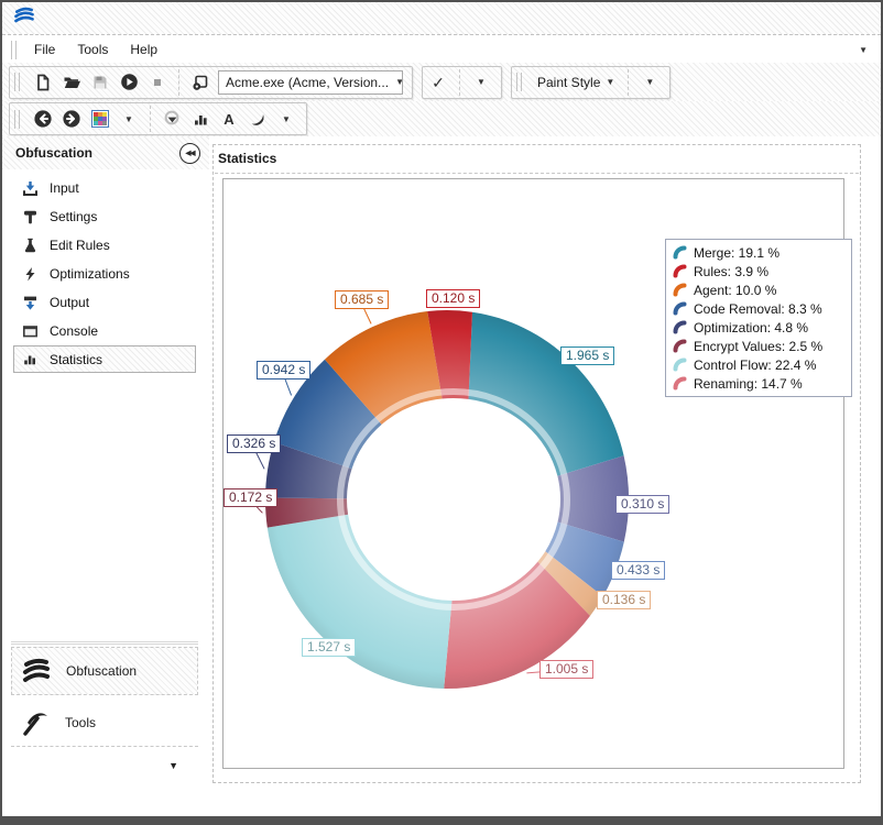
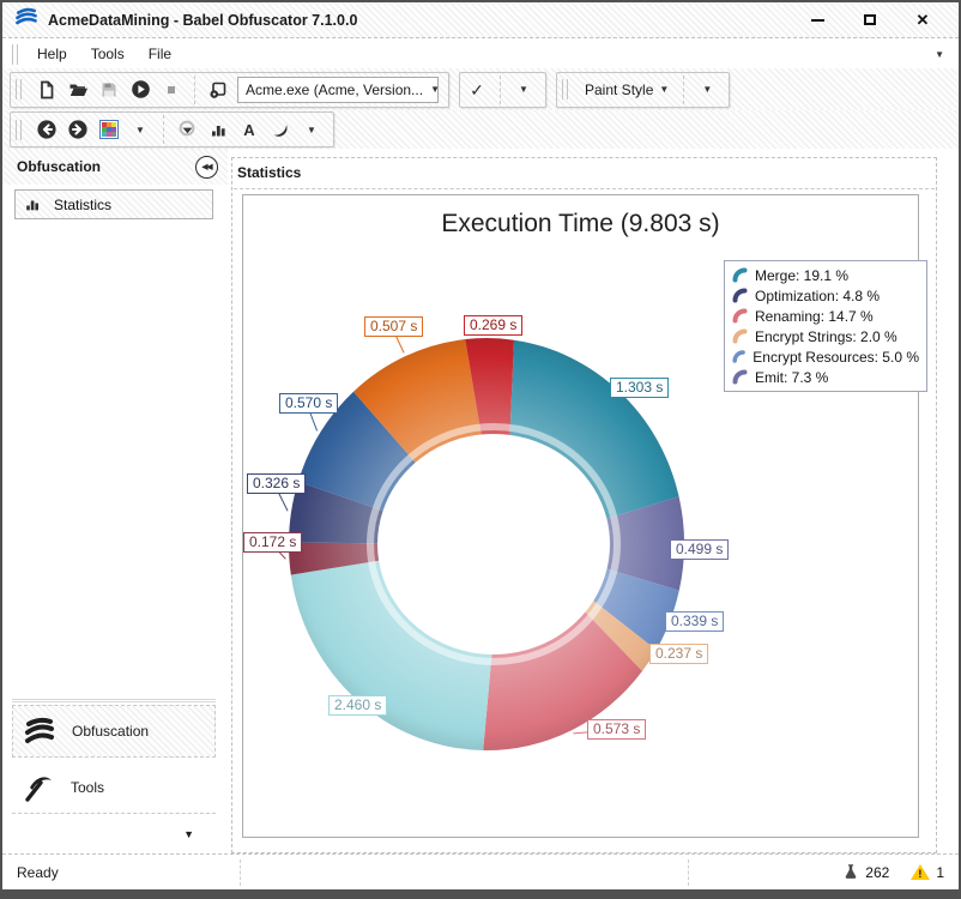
+ AcmeDataMining - Babel Obfuscator 7.1.0.0
+ ✕
- File
+ Help
  Tools
- Help
+ File
  ▼
  Acme.exe (Acme, Version...
  ▼
  ✓
  ▼
  Paint Style
  ▼
  ▼
  ▼
  A
  ▼
  Obfuscation
- Input
- Settings
- Edit Rules
- Optimizations
- Output
- Console
  Statistics
  Obfuscation
  Tools
  ▼
  Statistics
+ Execution Time (9.803 s)
  Merge: 19.1 %
- Rules: 3.9 %
- Agent: 10.0 %
- Code Removal: 8.3 %
  Optimization: 4.8 %
- Encrypt Values: 2.5 %
- Control Flow: 22.4 %
  Renaming: 14.7 %
+ Encrypt Strings: 2.0 %
+ Encrypt Resources: 5.0 %
+ Emit: 7.3 %
- 1.965 s
+ 1.303 s
- 0.120 s
+ 0.269 s
- 0.685 s
+ 0.507 s
- 0.942 s
+ 0.570 s
  0.326 s
  0.172 s
- 1.527 s
+ 2.460 s
- 1.005 s
+ 0.573 s
- 0.136 s
+ 0.237 s
- 0.433 s
+ 0.339 s
- 0.310 s
+ 0.499 s
+ Ready
+ 262
+ !
+ 1
